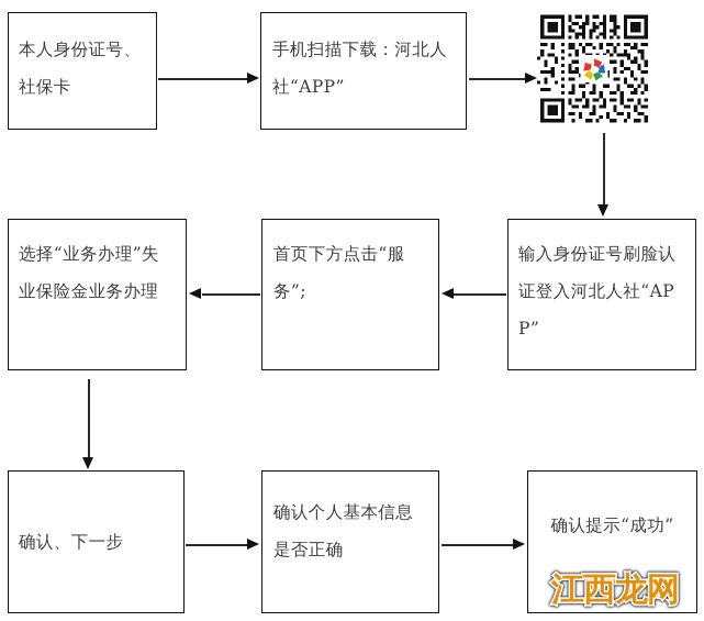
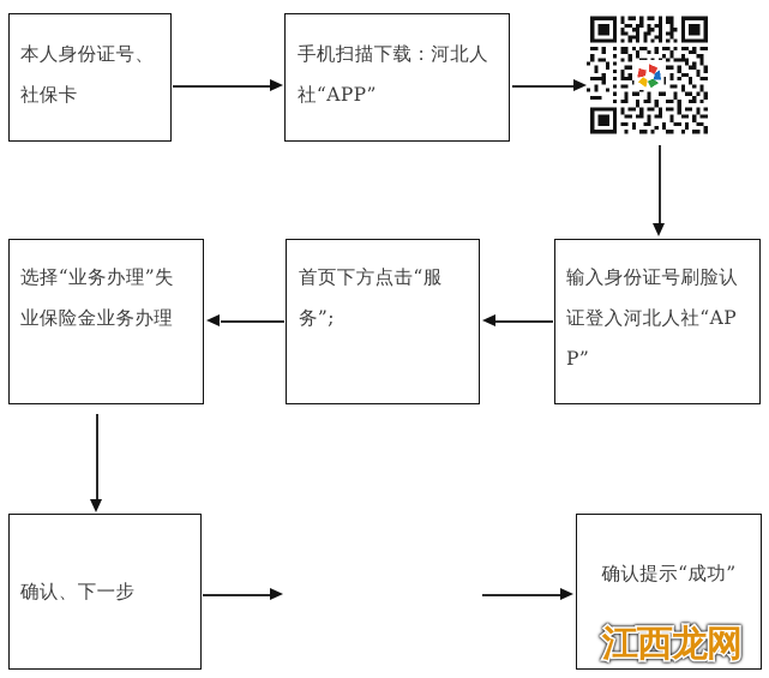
  本人身份证号、社保卡
  手机扫描下载：河北人社“APP”
  选择“业务办理”失业保险金业务办理
  首页下方点击“服务”;
  输入身份证号刷脸认证登入河北人社“APP”
  确认、下一步
- 确认个人基本信息是否正确
  确认提示“成功”
  江西龙网
